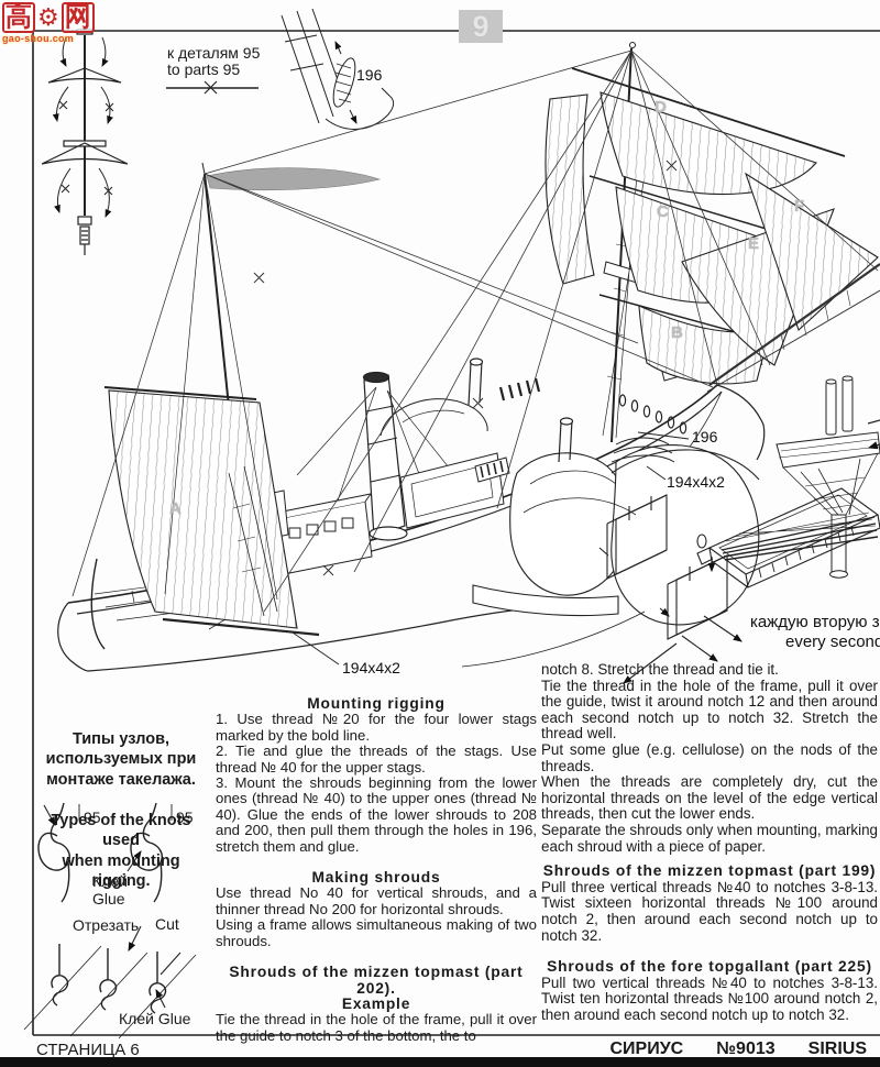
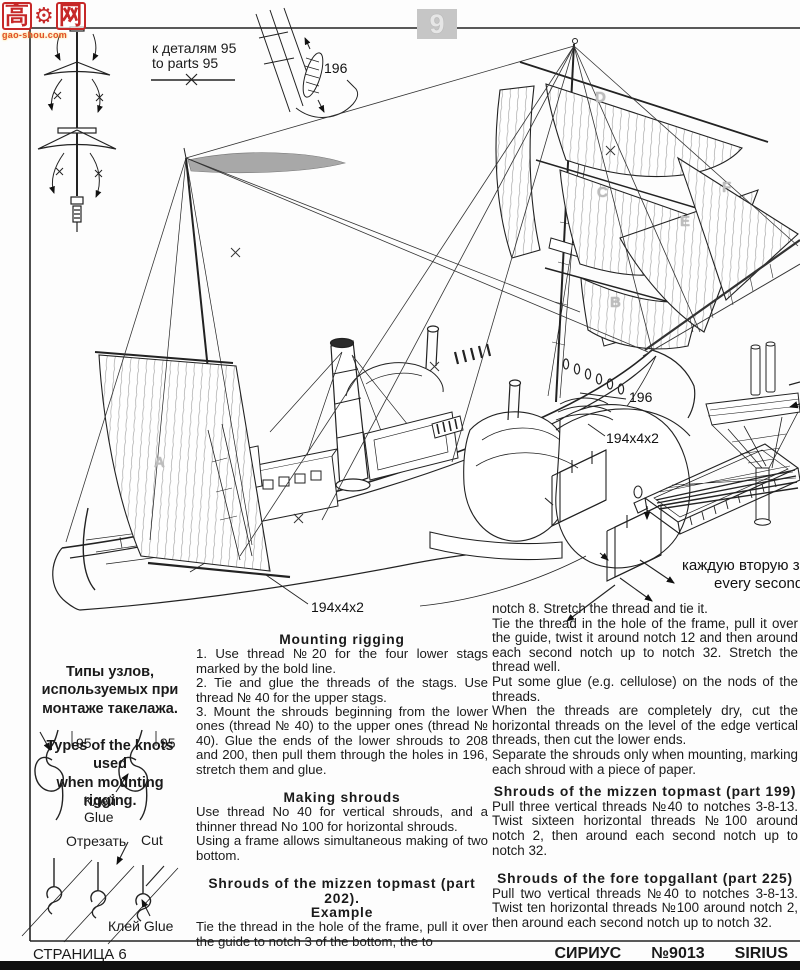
  高
  ⚙
  网
  gao-shou.com
  9
  к деталям 95
  to parts 95
  196
  196
  194x4x2
  194x4x2
  каждую вторую з
  every second
  A
  B
  C
  D
  E
  F
  Типы узлов,
  используемых при
  монтаже такелажа.
  Types of the knots used
  when mounting rigging.
  95
  95
  Клей
  Glue
  Отрезать
  Cut
  Клей Glue
  Mounting rigging
  1. Use thread №20 for the four lower stags marked by the bold line.
  2. Tie and glue the threads of the stags. Use thread № 40 for the upper stags.
  3. Mount the shrouds beginning from the lower ones (thread № 40) to the upper ones (thread № 40). Glue the ends of the lower shrouds to 208 and 200, then pull them through the holes in 196, stretch them and glue.
  Making shrouds
- Use thread No 40 for vertical shrouds, and a thinner thread No 200 for horizontal shrouds.
+ Use thread No 40 for vertical shrouds, and a thinner thread No 100 for horizontal shrouds.
- Using a frame allows simultaneous making of two shrouds.
+ Using a frame allows simultaneous making of two bottom.
  Shrouds of the mizzen topmast (part 202).
  Example
  Tie the thread in the hole of the frame, pull it over the guide to notch 3 of the bottom, the to
  notch 8. Stretch the thread and tie it.
  Tie the thread in the hole of the frame, pull it over the guide, twist it around notch 12 and then around each second notch up to notch 32. Stretch the thread well.
  Put some glue (e.g. cellulose) on the nods of the threads.
  When the threads are completely dry, cut the horizontal threads on the level of the edge vertical threads, then cut the lower ends.
  Separate the shrouds only when mounting, marking each shroud with a piece of paper.
  Shrouds of the mizzen topmast (part 199)
  Pull three vertical threads №40 to notches 3-8-13. Twist sixteen horizontal threads №100 around notch 2, then around each second notch up to notch 32.
  Shrouds of the fore topgallant (part 225)
  Pull two vertical threads №40 to notches 3-8-13. Twist ten horizontal threads №100 around notch 2, then around each second notch up to notch 32.
  СТРАНИЦА 6
  СИРИУС
  №9013
  SIRIUS
